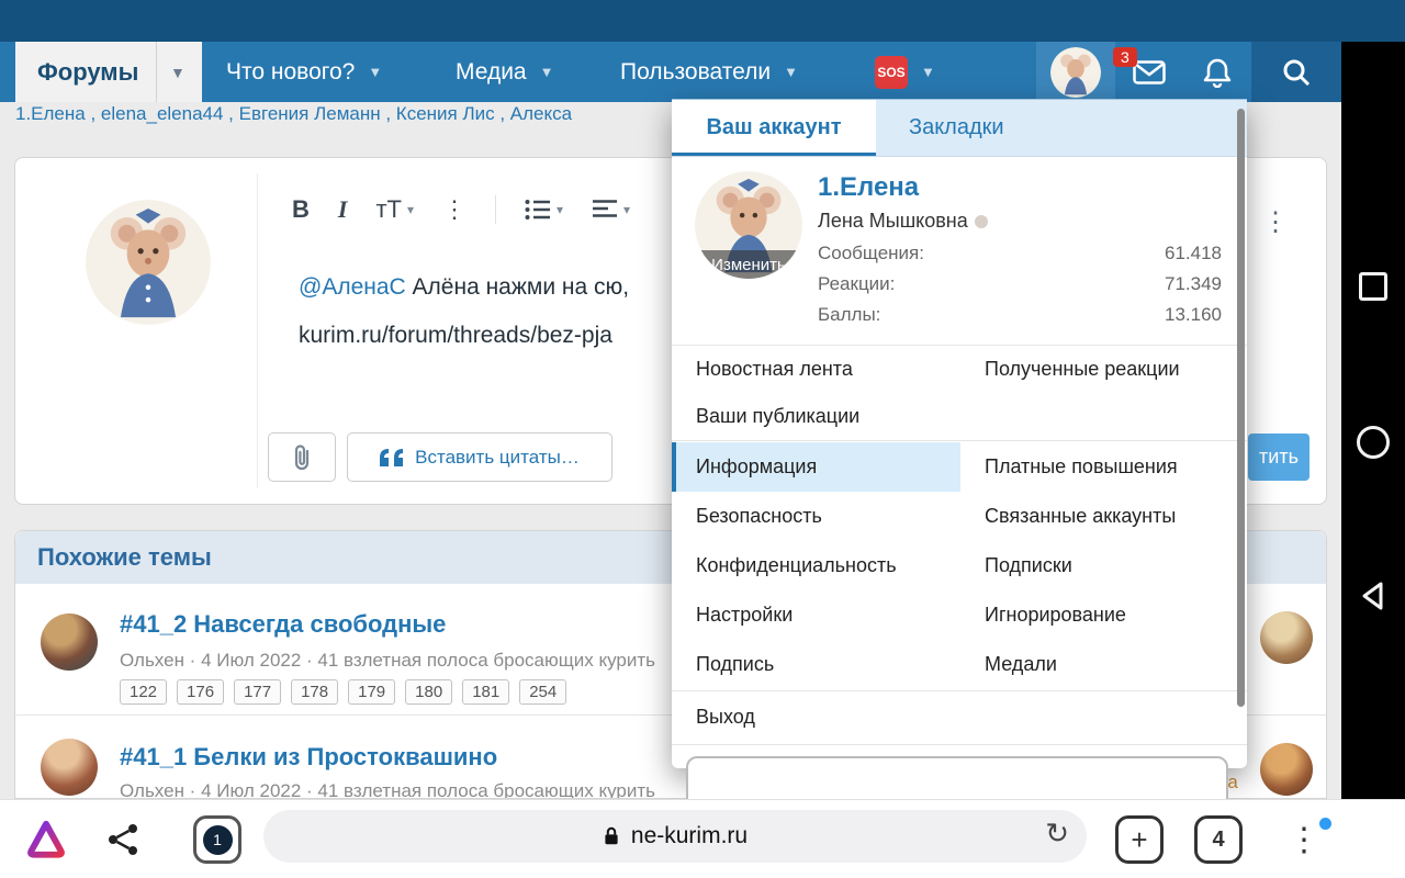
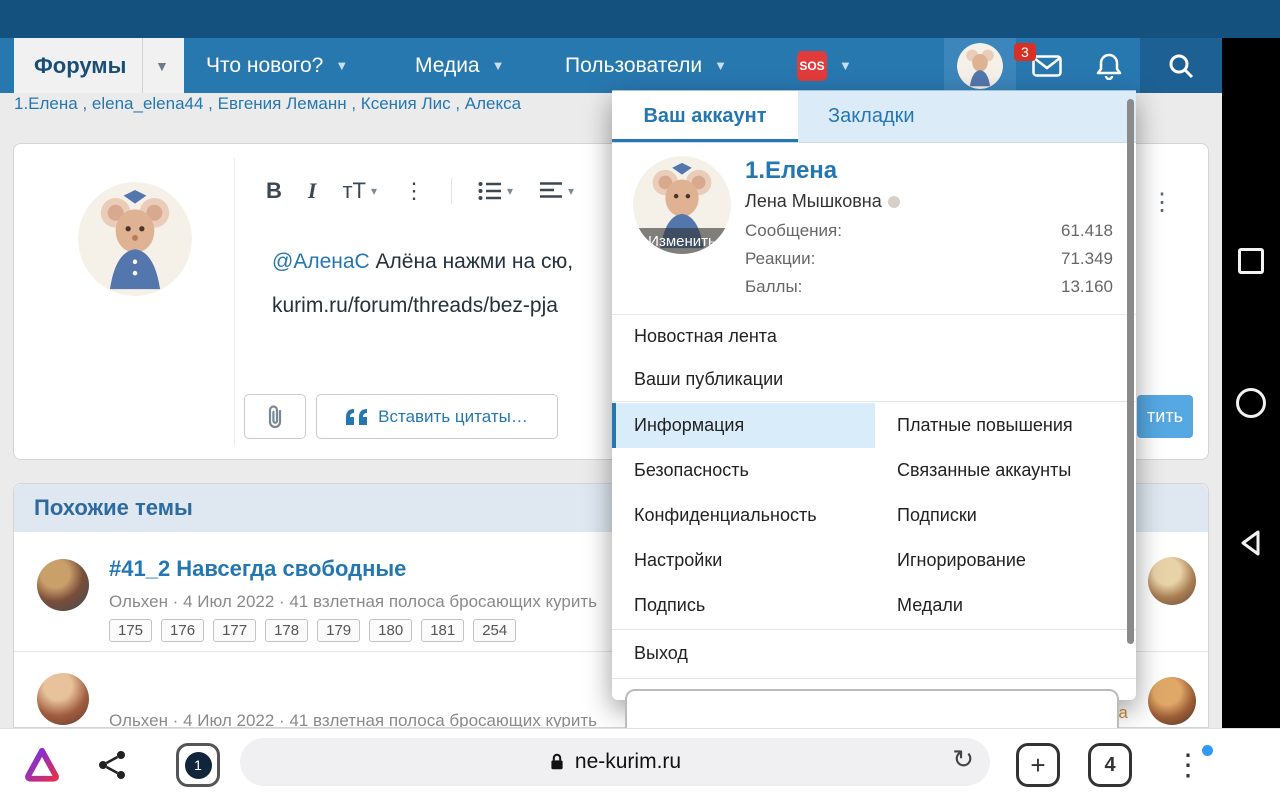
  1.Елена , elena_elena44 , Евгения Леманн , Ксения Лис , Алекса
  B
  I
  тT
  ▾
  ⋮
  ▾
  ▾
  ⋮
  @АленаС Алёна нажми на сю,
  kurim.ru/forum/threads/bez-pja
  Вставить цитаты…
  тить
  Похожие темы
  #41_2 Навсегда свободные
  Ольхен · 4 Июл 2022 · 41 взлетная полоса бросающих курить
- 122
+ 175
  176
  177
  178
  179
  180
  181
  254
- #41_1 Белки из Простоквашино
  Ольхен · 4 Июл 2022 · 41 взлетная полоса бросающих курить
  Форумы
  ▼
  Что нового?
  ▼
  Медиа
  ▼
  Пользователи
  ▼
  SOS
  ▼
  3
  Ваш аккаунт
  Закладки
  Изменить
  1.Елена
  Лена Мышковна
  Сообщения:
  61.418
  Реакции:
  71.349
  Баллы:
  13.160
  Новостная лента
- Полученные реакции
  Ваши публикации
  Информация
  Платные повышения
  Безопасность
  Связанные аккаунты
  Конфиденциальность
  Подписки
  Настройки
  Игнорирование
  Подпись
  Медали
  Выход
  1
  ne-kurim.ru
  ↻
  +
  4
  ⋮
